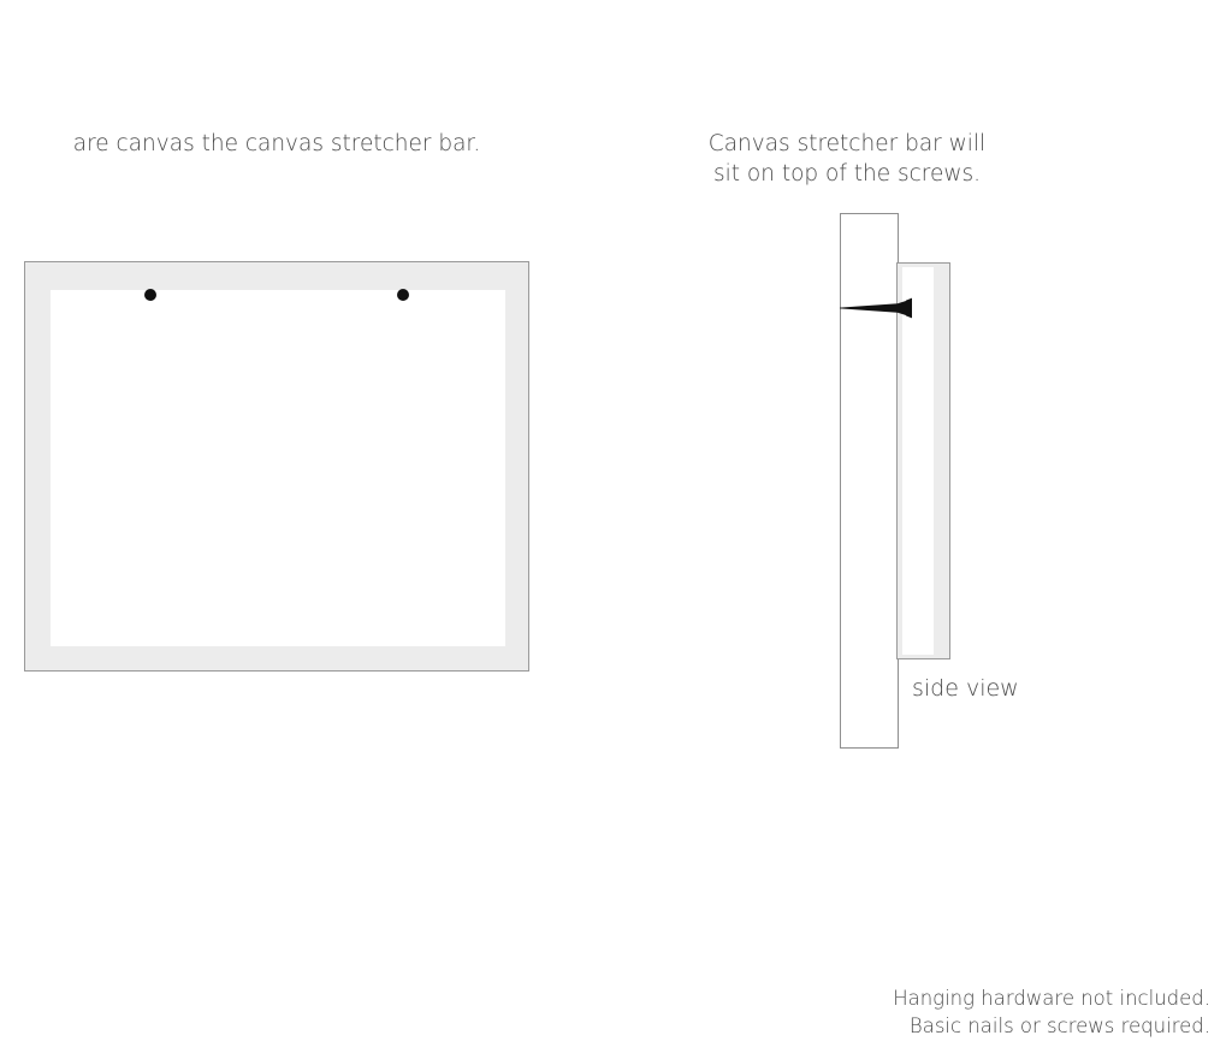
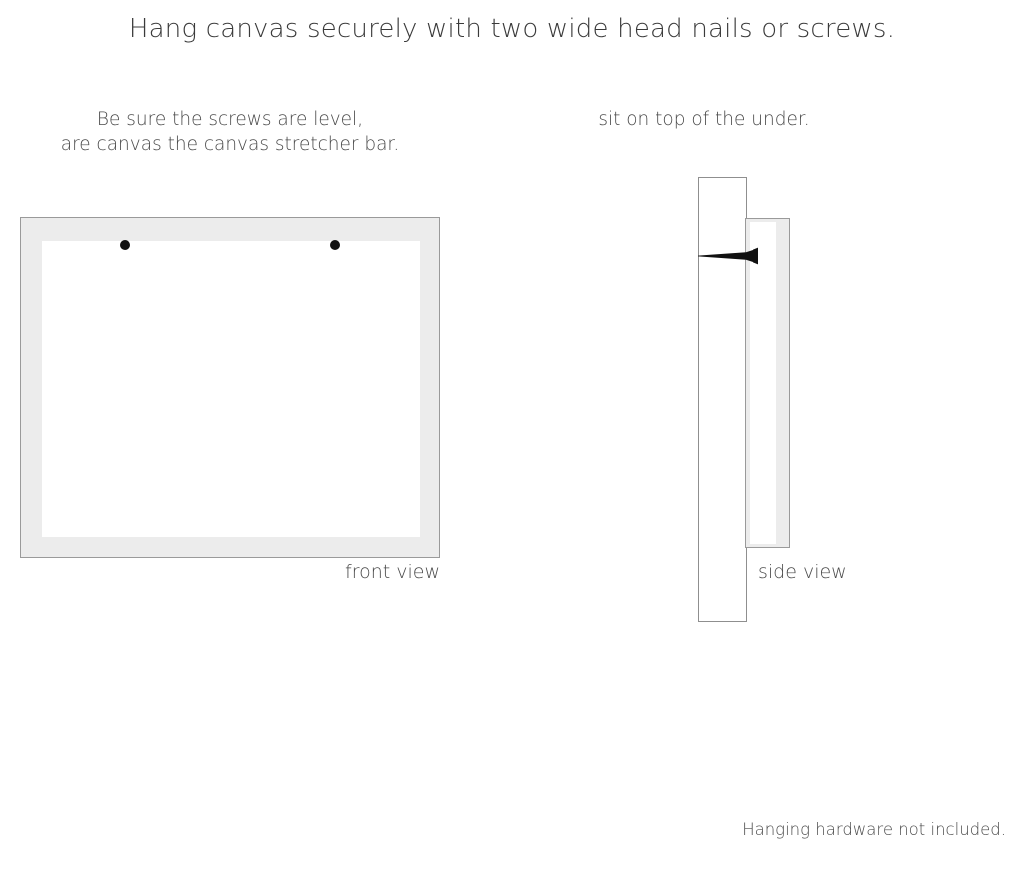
+ Hang canvas securely with two wide head nails or screws.
+ Be sure the screws are level,
  are canvas the canvas stretcher bar.
- Canvas stretcher bar will
- sit on top of the screws.
+ sit on top of the under.
+ front view
  side view
  Hanging hardware not included.
- Basic nails or screws required.
